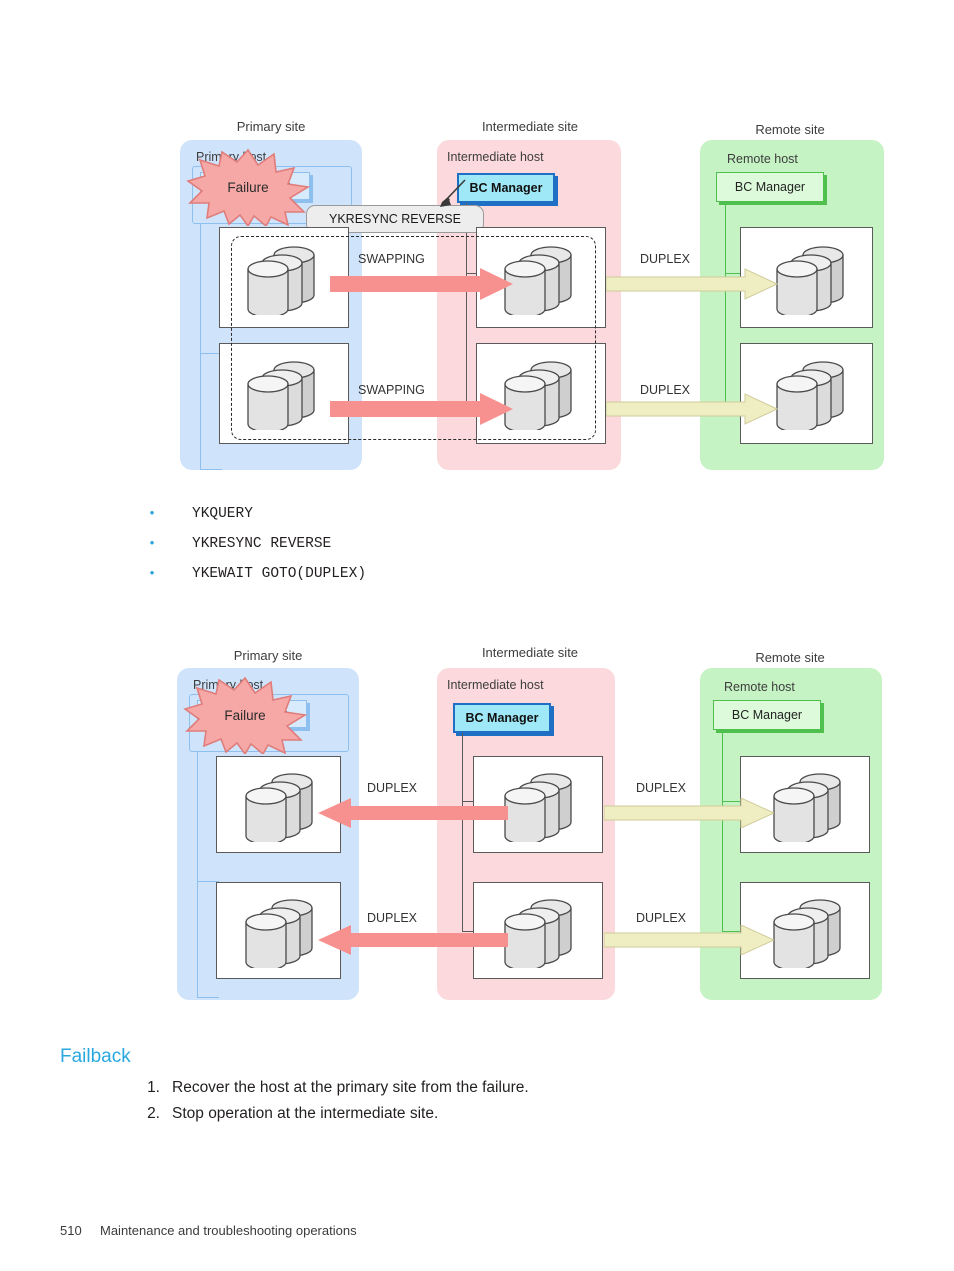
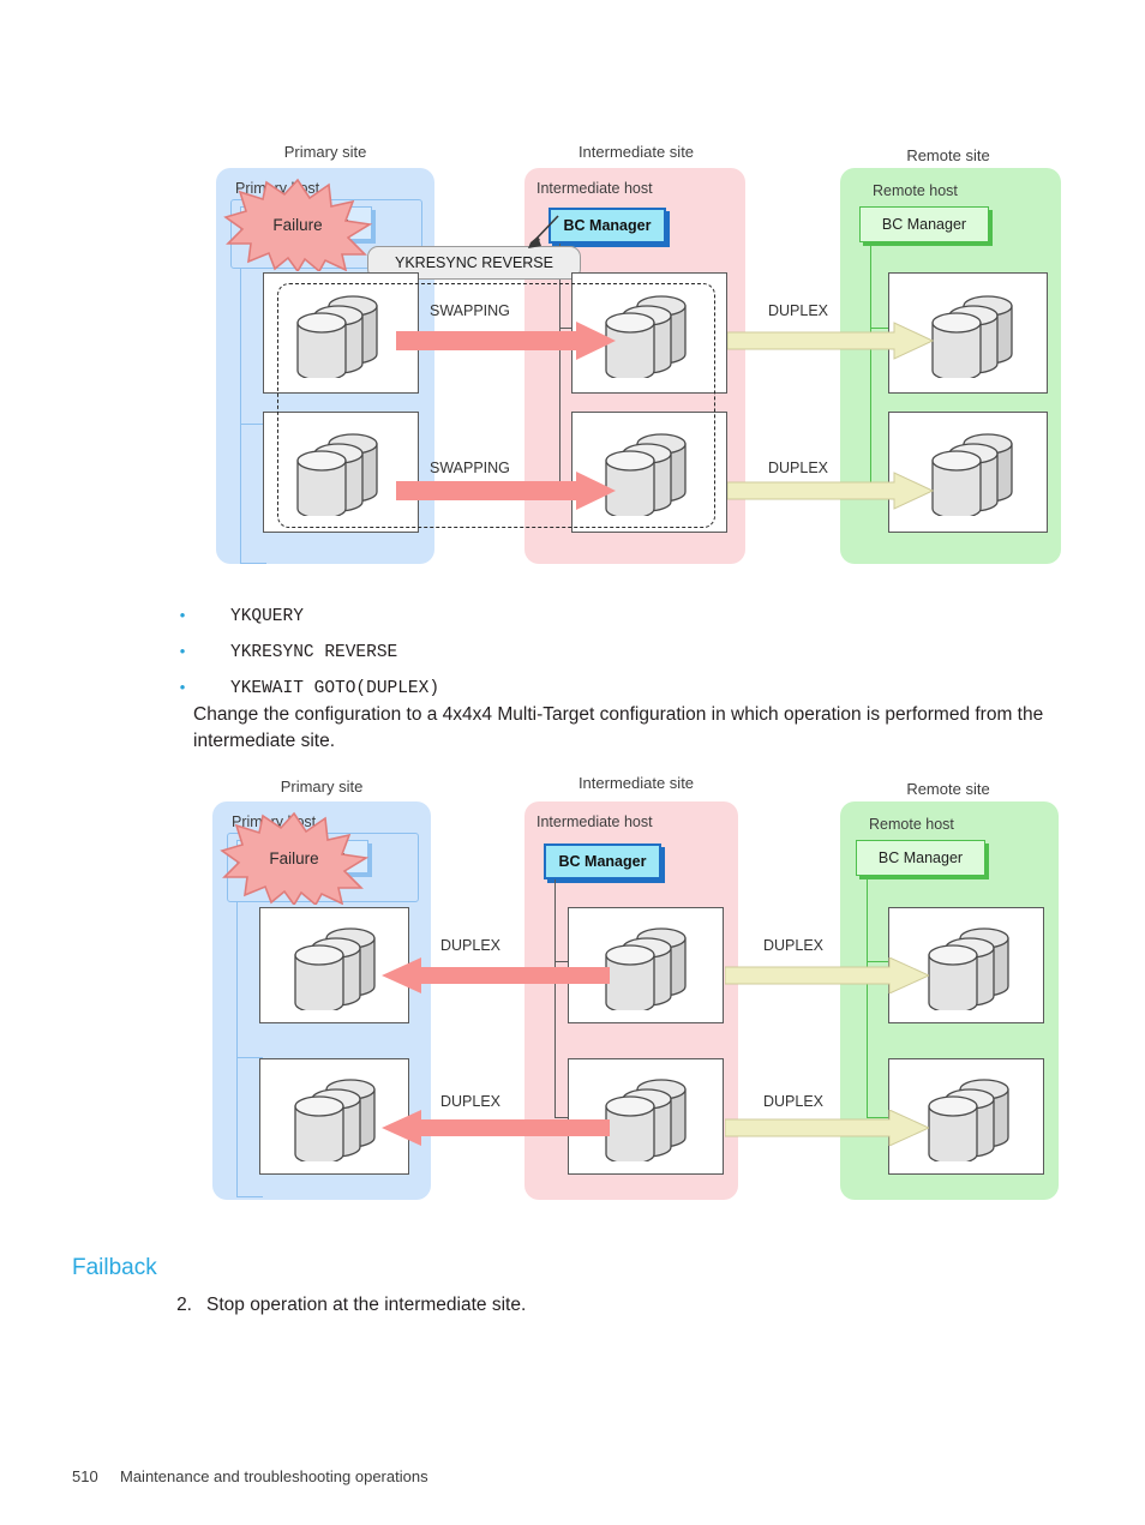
  Primary site
  Intermediate site
  Remote site
  Failure
  Intermediate host
  BC Manager
  YKRESYNC REVERSE
  Remote host
  BC Manager
  SWAPPING
  SWAPPING
  DUPLEX
  DUPLEX
  •
  YKQUERY
  •
  YKRESYNC REVERSE
  •
  YKEWAIT GOTO(DUPLEX)
+ Change the configuration to a 4x4x4 Multi-Target configuration in which operation is performed from the intermediate site.
  Primary site
  Intermediate site
  Remote site
  Failure
  Intermediate host
  BC Manager
  Remote host
  BC Manager
  DUPLEX
  DUPLEX
  DUPLEX
  DUPLEX
  Failback
- 1.
- Recover the host at the primary site from the failure.
  2.
  Stop operation at the intermediate site.
  510
  Maintenance and troubleshooting operations
